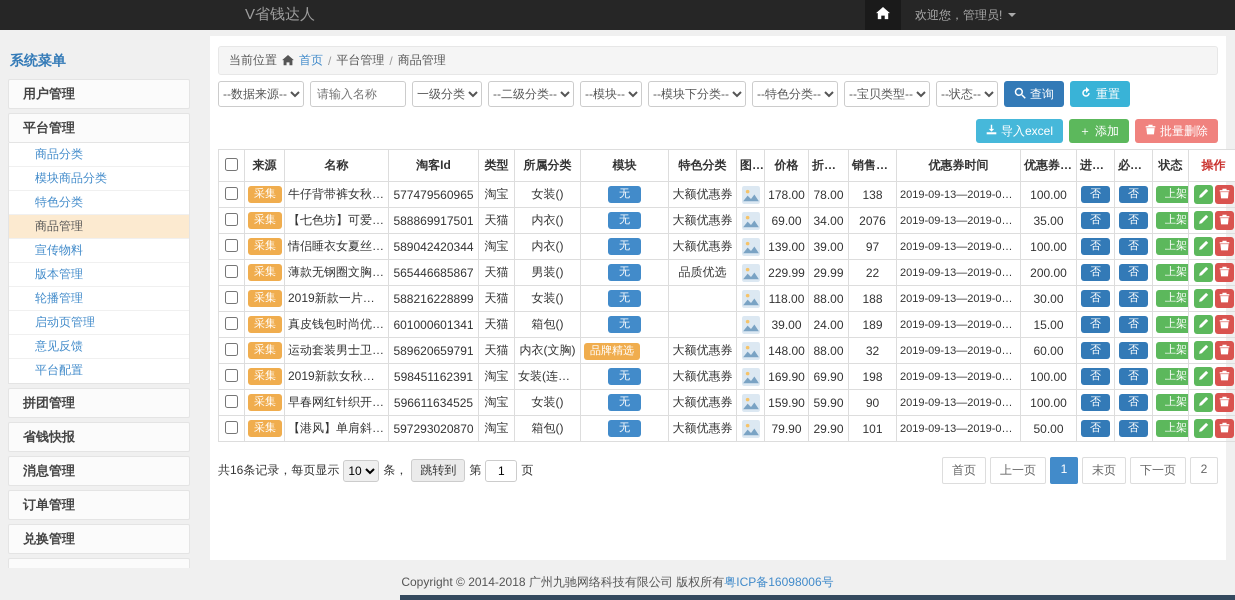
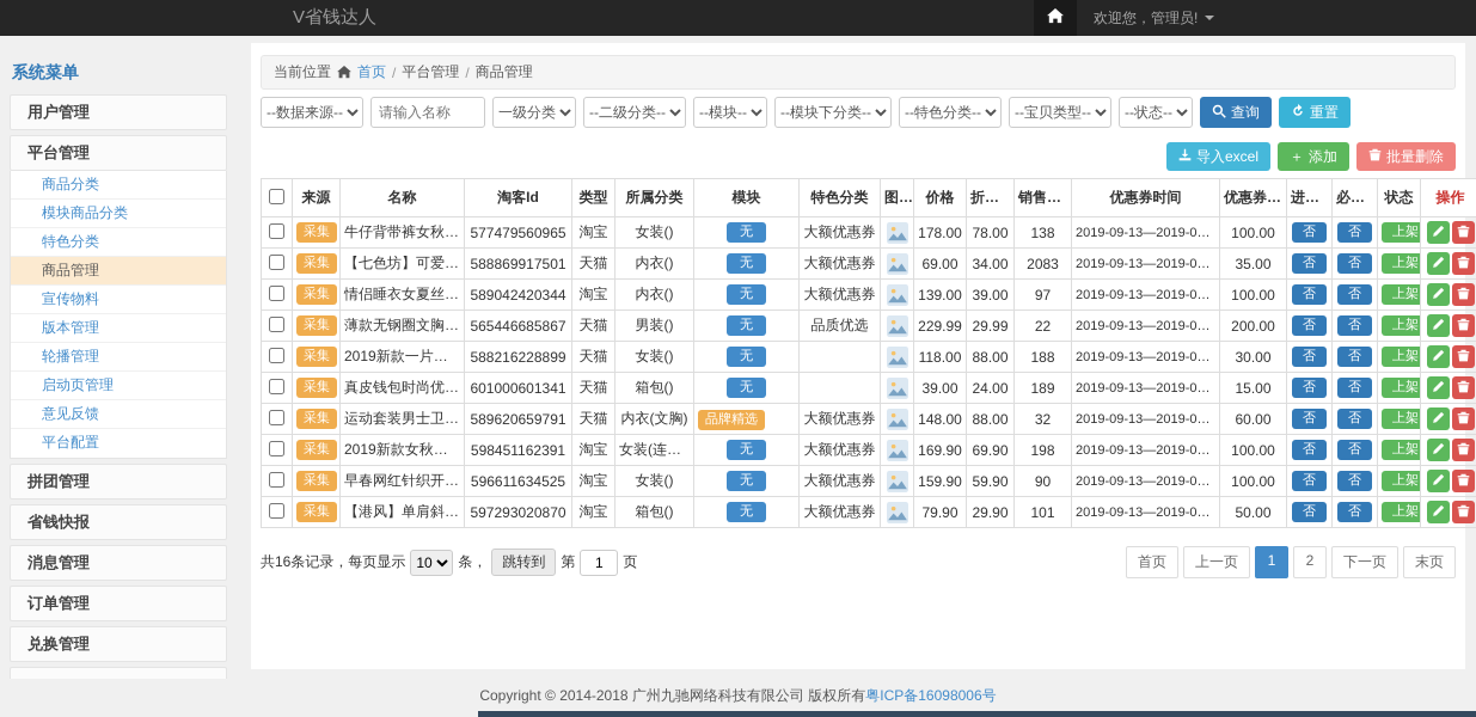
  V省钱达人
  欢迎您，管理员!
  系统菜单
  用户管理
  平台管理
  商品分类
  模块商品分类
  特色分类
  商品管理
  宣传物料
  版本管理
  轮播管理
  启动页管理
  意见反馈
  平台配置
  拼团管理
  省钱快报
  消息管理
  订单管理
  兑换管理
  当前位置
  首页
  /
  平台管理
  /
  商品管理
  --数据来源--
  请输入名称
  一级分类
  --二级分类--
  --模块--
  --模块下分类--
  --特色分类--
  --宝贝类型--
  --状态--
  查询
  重置
  导入excel
  ＋
  添加
  批量删除
  	来源	名称	淘客Id	类型	所属分类	模块	特色分类	图标	价格	折后价	销售数量	优惠券时间	优惠券金	进口优	必买清	状态	操作
  	采集	牛仔背带裤女秋装	577479560965	淘宝	女装()	无	大额优惠券		178.00	78.00	138	2019-09-13—2019-09-17	100.00	否	否	上架
- 	采集	【七色坊】可爱纯	588869917501	天猫	内衣()	无	大额优惠券		69.00	34.00	2076	2019-09-13—2019-09-18	35.00	否	否	上架
+ 	采集	【七色坊】可爱纯	588869917501	天猫	内衣()	无	大额优惠券		69.00	34.00	2083	2019-09-13—2019-09-18	35.00	否	否	上架
  	采集	情侣睡衣女夏丝绸	589042420344	淘宝	内衣()	无	大额优惠券		139.00	39.00	97	2019-09-13—2019-09-20	100.00	否	否	上架
  	采集	薄款无钢圈文胸聚	565446685867	天猫	男装()	无	品质优选		229.99	29.99	22	2019-09-13—2019-09-17	200.00	否	否	上架
  	采集	2019新款一片式系.	588216228899	天猫	女装()	无			118.00	88.00	188	2019-09-13—2019-09-20	30.00	否	否	上架
  	采集	真皮钱包时尚优雅	601000601341	天猫	箱包()	无			39.00	24.00	189	2019-09-13—2019-09-20	15.00	否	否	上架
  	采集	运动套装男士卫衣	589620659791	天猫	内衣(文胸)	品牌精选	大额优惠券		148.00	88.00	32	2019-09-13—2019-09-15	60.00	否	否	上架
  	采集	2019新款女秋薄款.	598451162391	淘宝	女装(连衣裙	无	大额优惠券		169.90	69.90	198	2019-09-13—2019-09-17	100.00	否	否	上架
  	采集	早春网红针织开衫	596611634525	淘宝	女装()	无	大额优惠券		159.90	59.90	90	2019-09-13—2019-09-17	100.00	否	否	上架
  	采集	【港风】单肩斜挎	597293020870	淘宝	箱包()	无	大额优惠券		79.90	29.90	101	2019-09-13—2019-09-18	50.00	否	否	上架
  共16条记录，每页显示
  10
  条，
  跳转到
  第
  1
  页
  首页
  上一页
  1
- 末页
+ 2
  下一页
- 2
+ 末页
  Copyright © 2014-2018 广州九驰网络科技有限公司 版权所有粤ICP备16098006号
